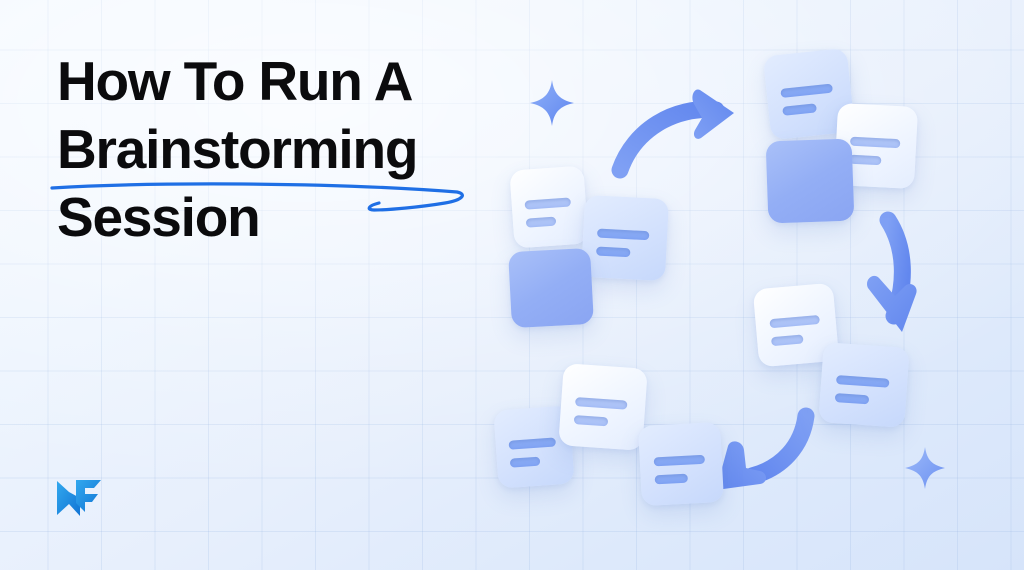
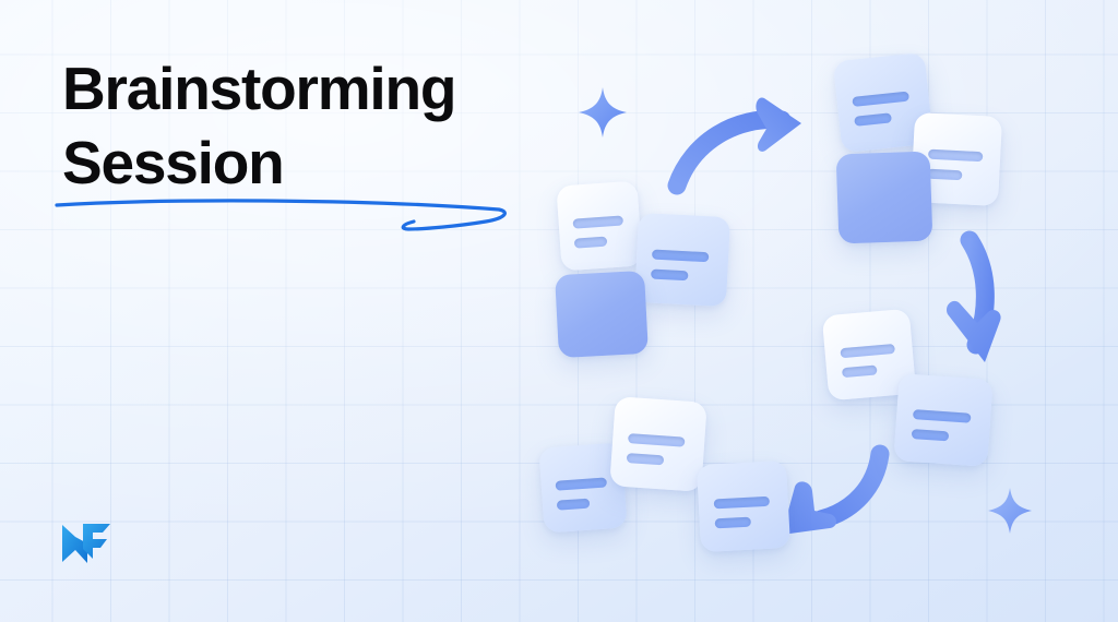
- How To Run A
  Brainstorming
  Session
